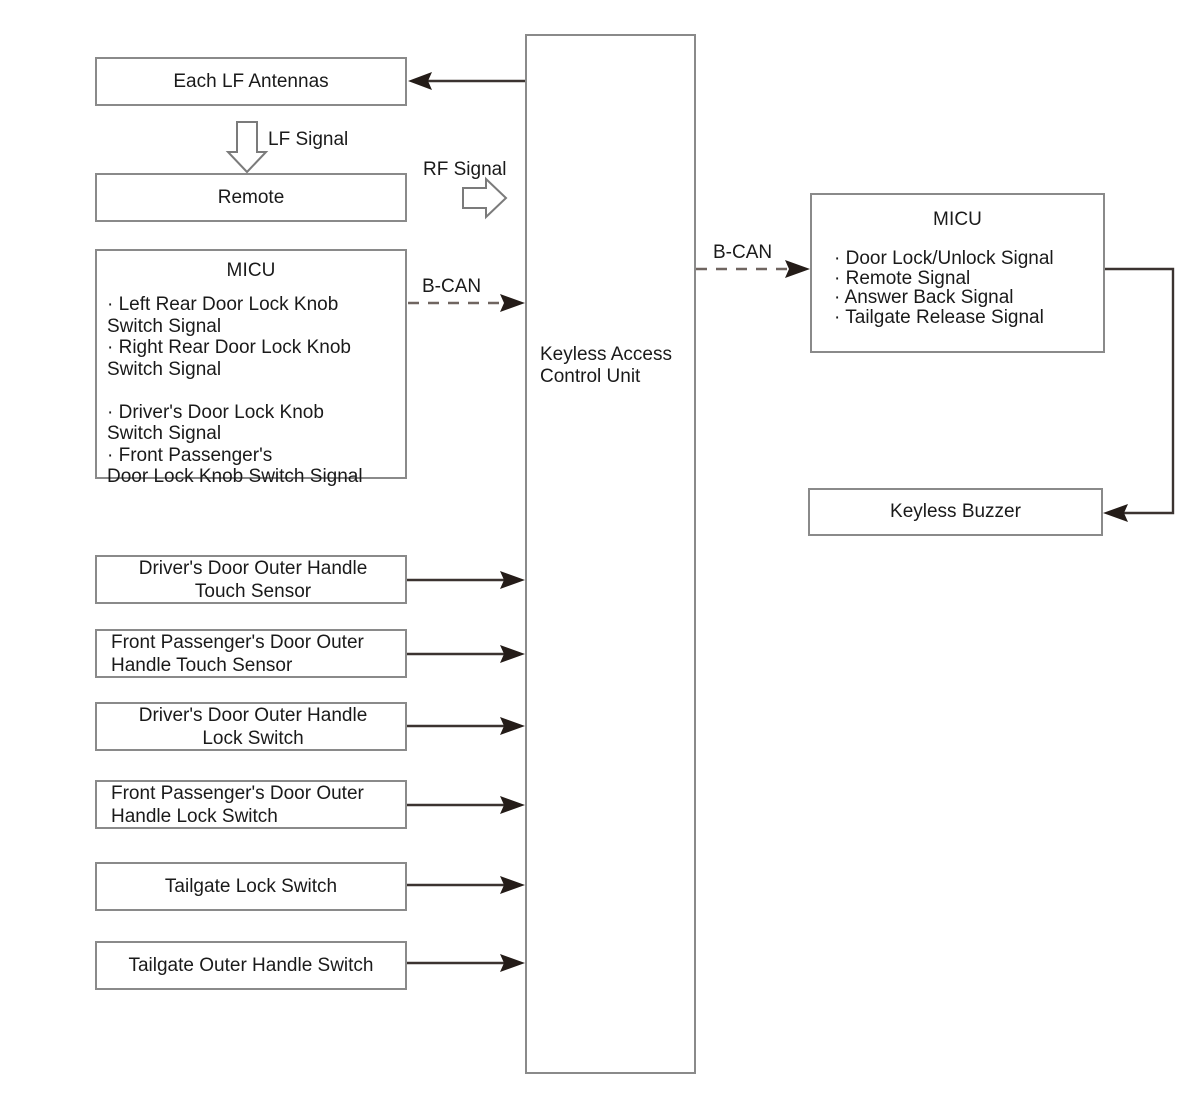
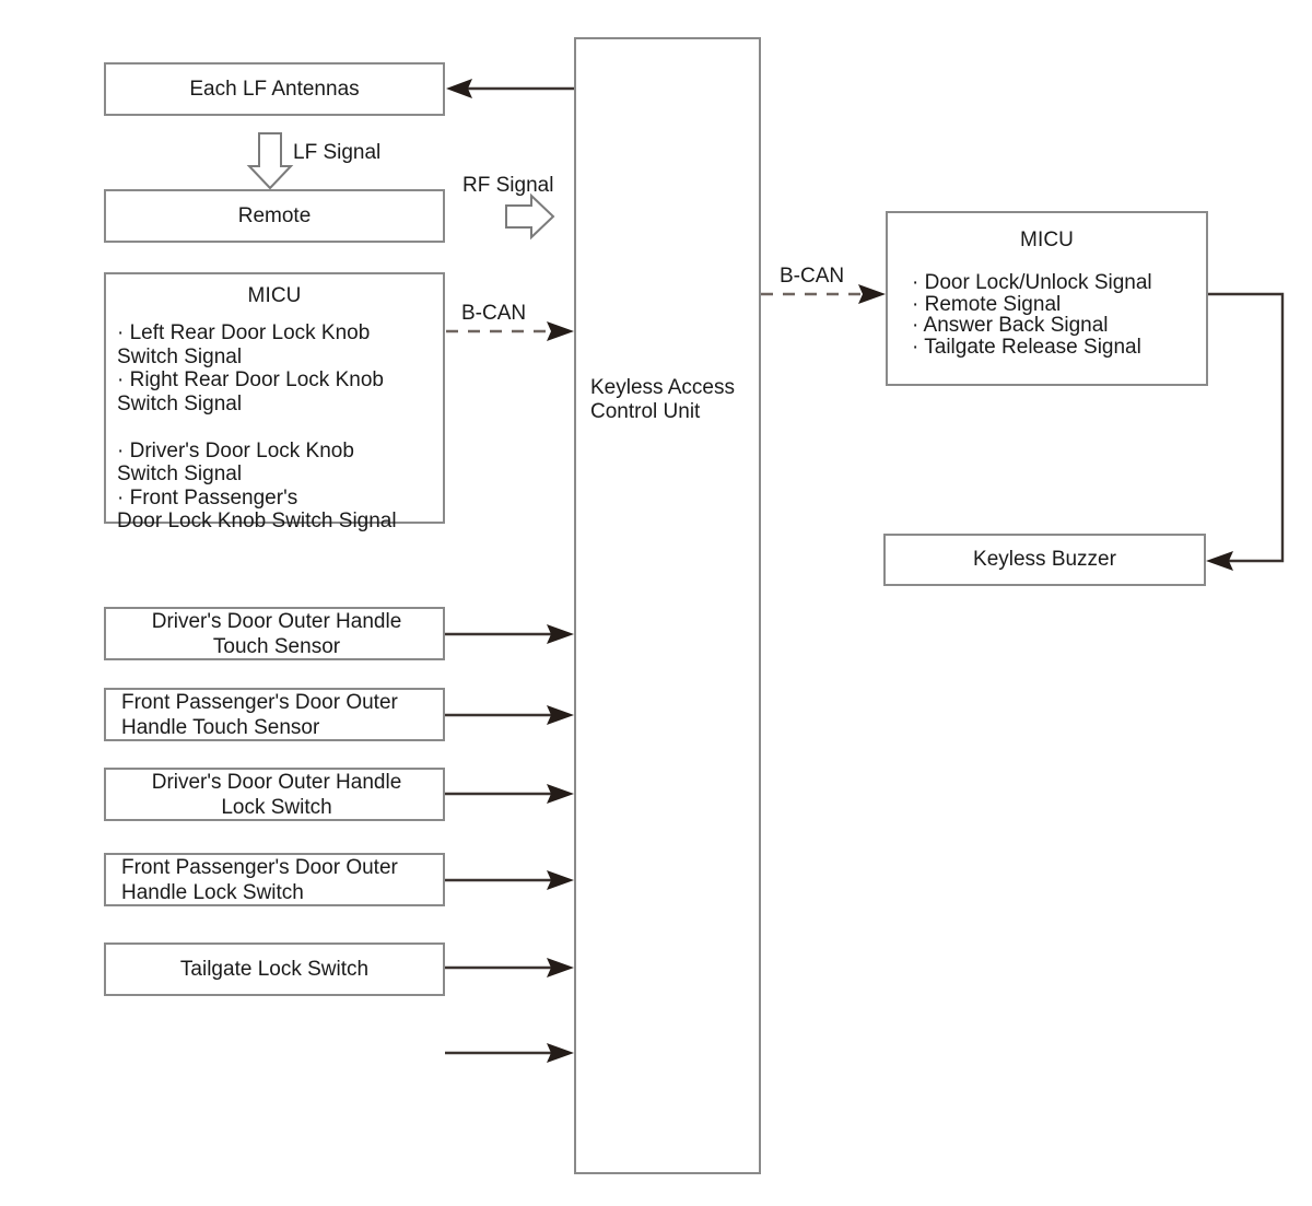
  Each LF Antennas
  Remote
  MICU
  · Left Rear Door Lock Knob
  Switch Signal
  · Right Rear Door Lock Knob
  Switch Signal
  · Driver's Door Lock Knob
  Switch Signal
  · Front Passenger's
  Door Lock Knob Switch Signal
  Keyless Access
  Control Unit
  MICU
  · Door Lock/Unlock Signal
  · Remote Signal
  · Answer Back Signal
  · Tailgate Release Signal
  Keyless Buzzer
  Driver's Door Outer Handle
  Touch Sensor
  Front Passenger's Door Outer
  Handle Touch Sensor
  Driver's Door Outer Handle
  Lock Switch
  Front Passenger's Door Outer
  Handle Lock Switch
  Tailgate Lock Switch
- Tailgate Outer Handle Switch
  LF Signal
  RF Signal
  B-CAN
  B-CAN
